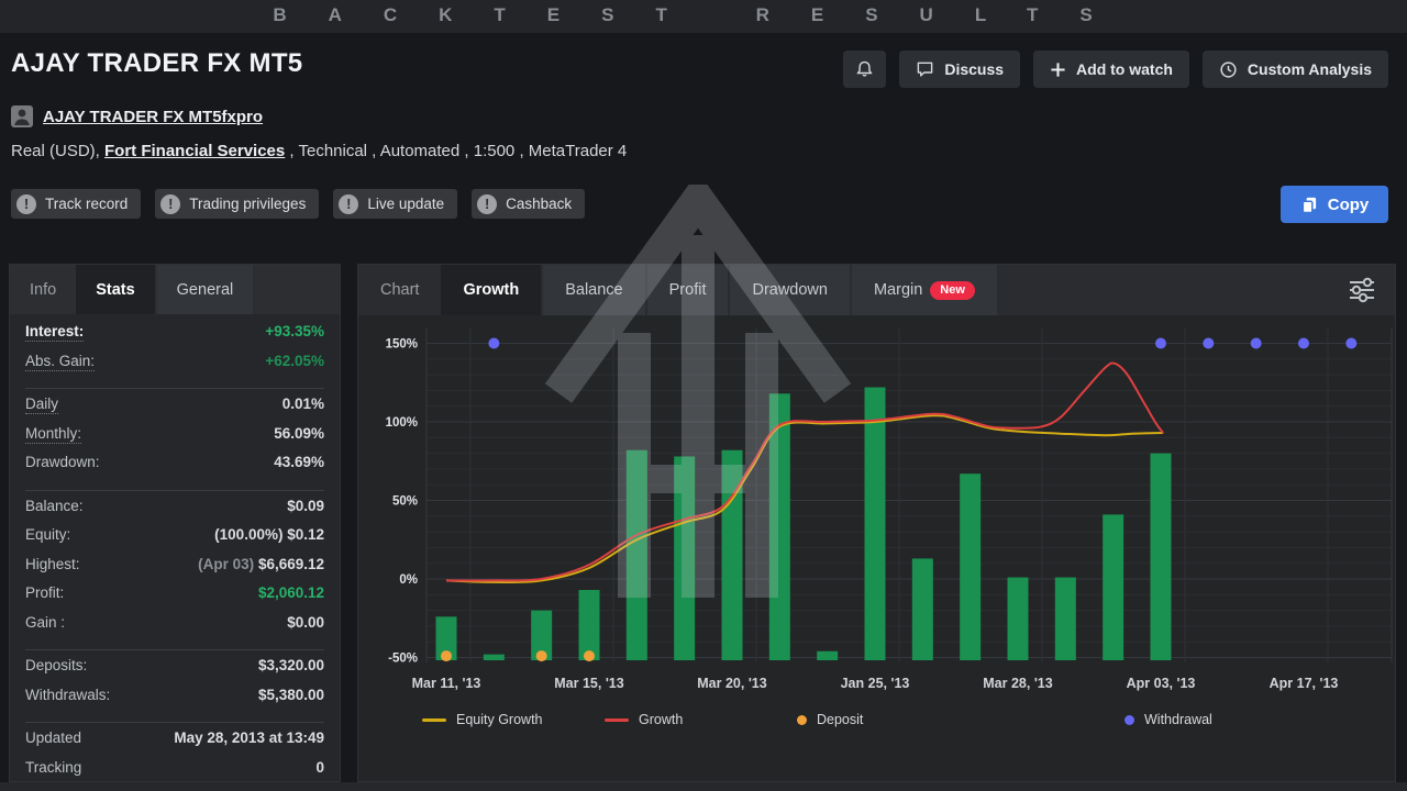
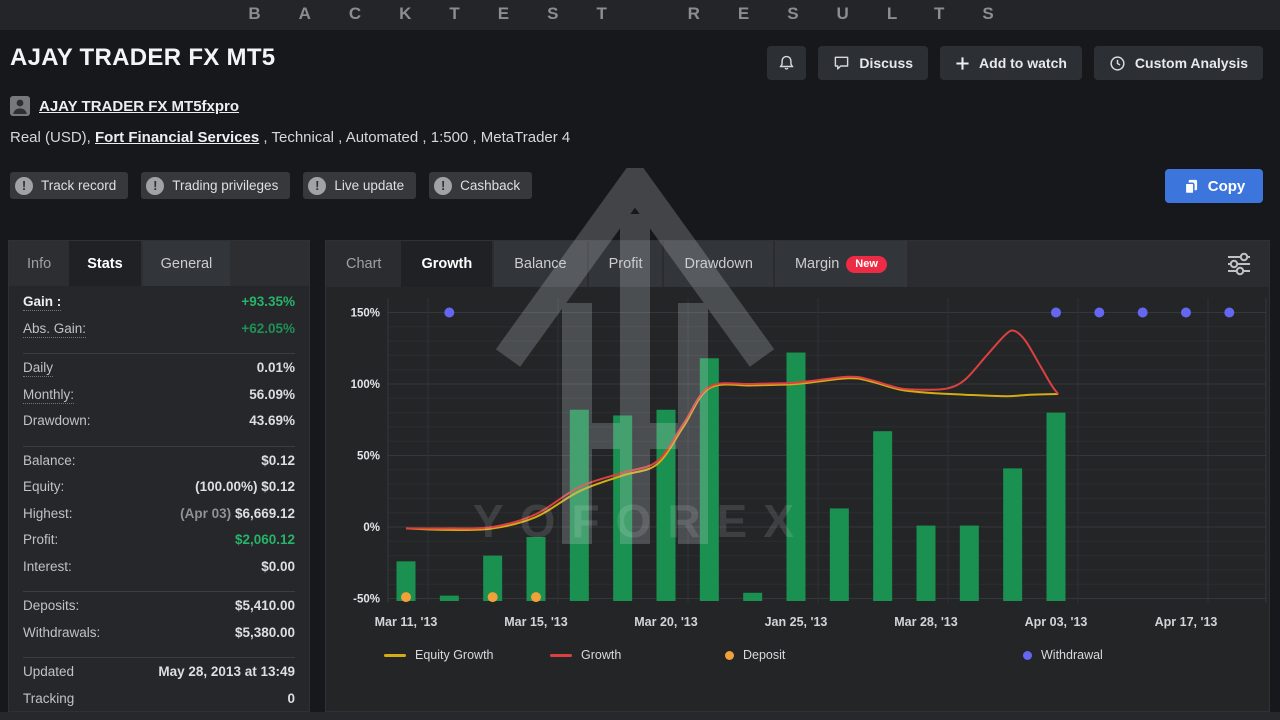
  BACKTEST RESULTS
  AJAY TRADER FX MT5
  Discuss
  Add to watch
  Custom Analysis
  AJAY TRADER FX MT5fxpro
  Real (USD), Fort Financial Services , Technical , Automated , 1:500 , MetaTrader 4
  !
  Track record
  !
  Trading privileges
  !
  Live update
  !
  Cashback
  Copy
  Info
  Stats
  General
- Interest:
+ Gain :
  +93.35%
  Abs. Gain:
  +62.05%
  Daily
  0.01%
  Monthly:
  56.09%
  Drawdown:
  43.69%
  Balance:
- $0.09
+ $0.12
  Equity:
  (100.00%) $0.12
  Highest:
  (Apr 03) $6,669.12
  Profit:
  $2,060.12
- Gain :
+ Interest:
  $0.00
  Deposits:
- $3,320.00
+ $5,410.00
  Withdrawals:
  $5,380.00
  Updated
  May 28, 2013 at 13:49
  Tracking
  0
  150%
  100%
  50%
  0%
  -50%
  Mar 11, '13
  Mar 15, '13
  Mar 20, '13
  Jan 25, '13
  Mar 28, '13
  Apr 03, '13
  Apr 17, '13
  Chart
  Growth
  Balance
  Profit
  Drawdown
  Margin
  New
  Equity Growth
  Growth
  Deposit
  Withdrawal
+ YOFOREX
